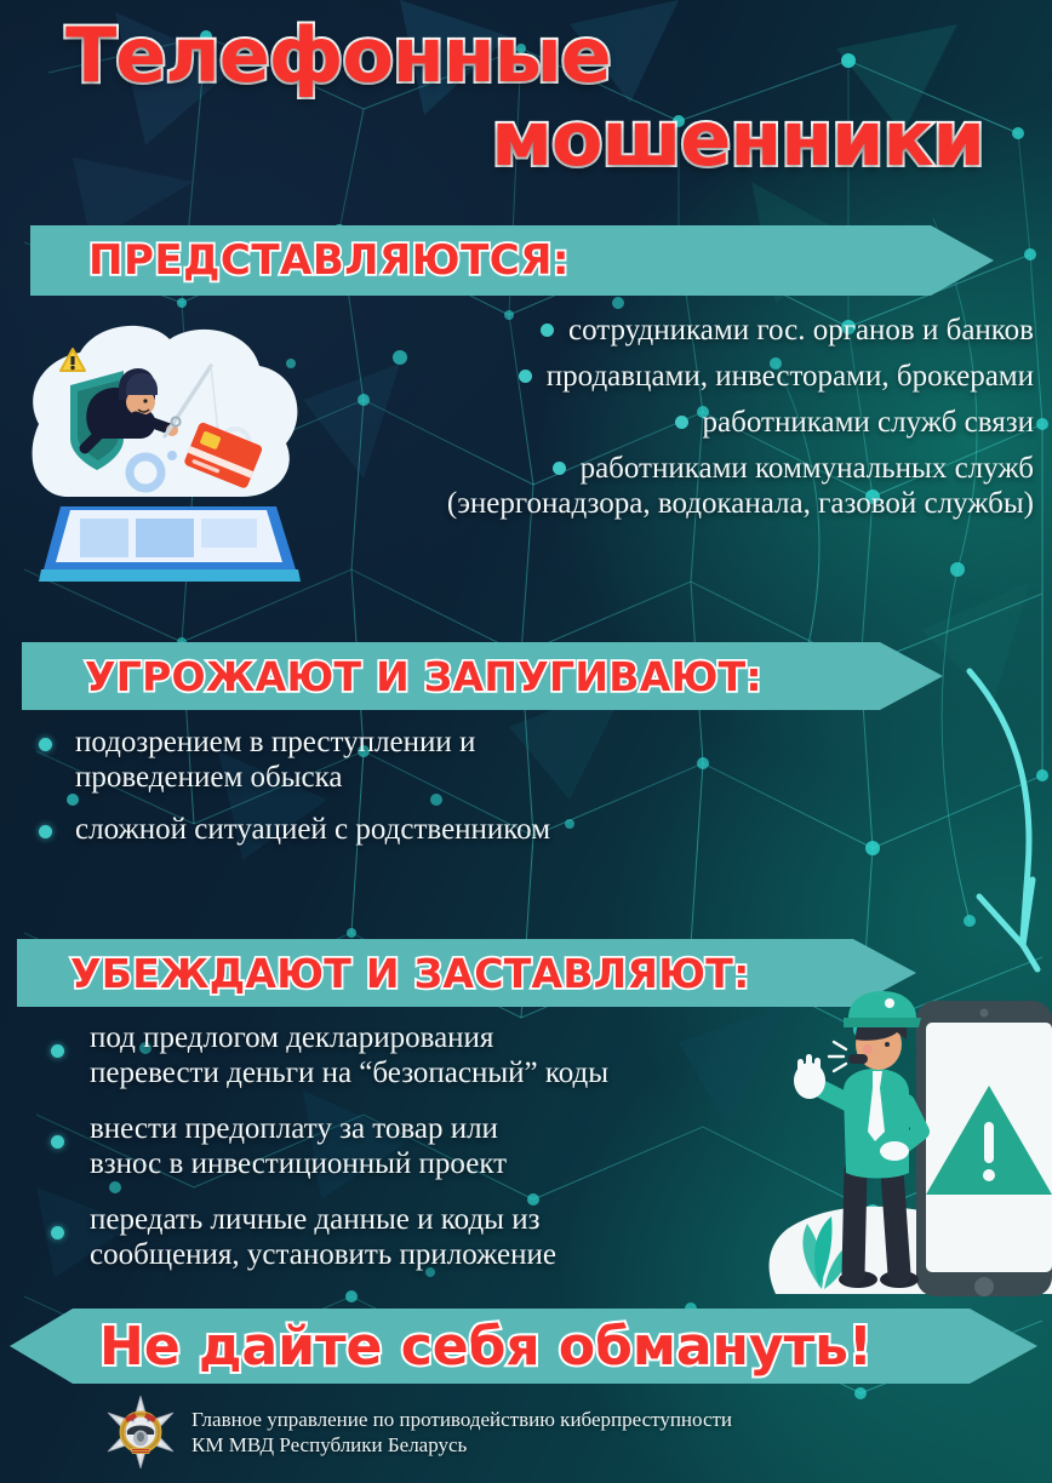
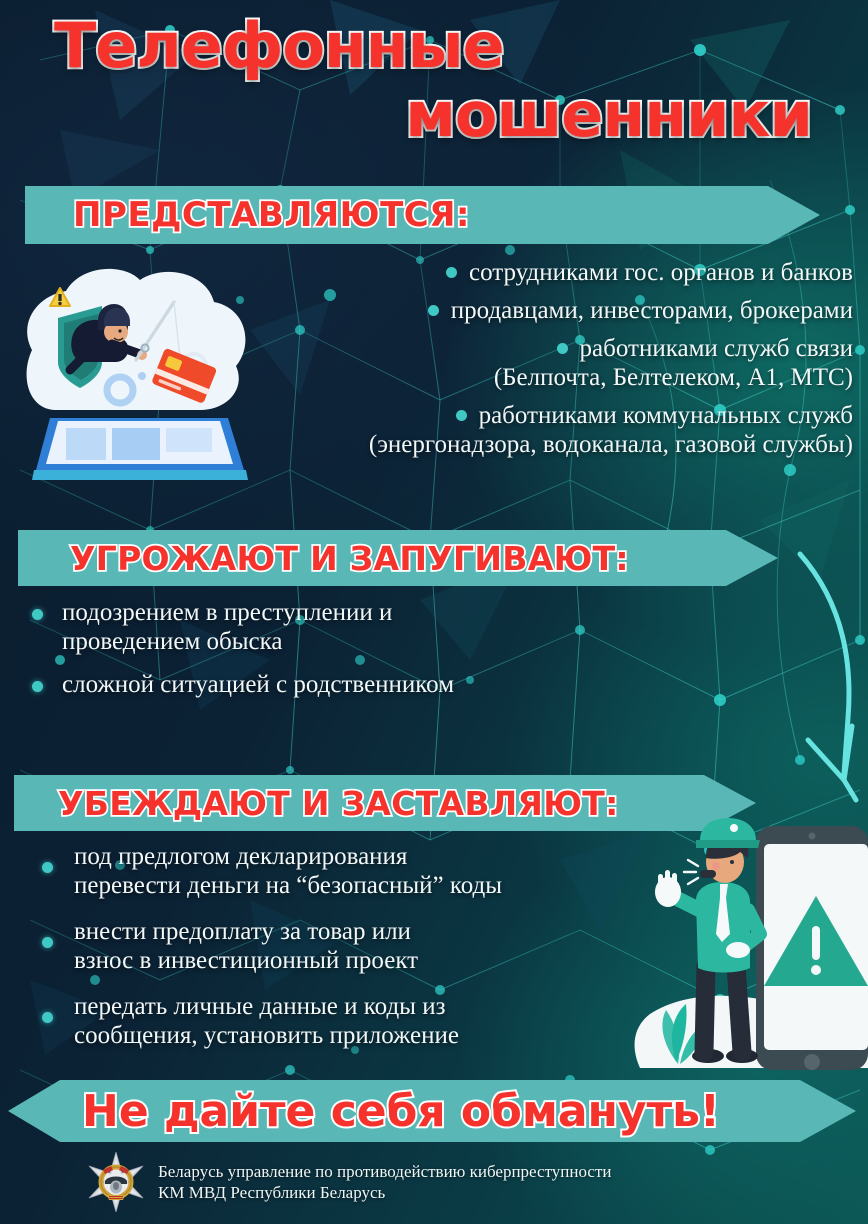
  Телефонные
  мошенники
  ПРЕДСТАВЛЯЮТСЯ:
  сотрудниками гос. органов и банков
  продавцами, инвесторами, брокерами
  работниками служб связи
+ (Белпочта, Белтелеком, А1, МТС)
  работниками коммунальных служб
  (энергонадзора, водоканала, газовой службы)
  УГРОЖАЮТ И ЗАПУГИВАЮТ:
  подозрением в преступлении и
  проведением обыска
  сложной ситуацией с родственником
  УБЕЖДАЮТ И ЗАСТАВЛЯЮТ:
  под предлогом декларирования
  перевести деньги на “безопасный” коды
  внести предоплату за товар или
  взнос в инвестиционный проект
  передать личные данные и коды из
  сообщения, установить приложение
  Не дайте себя обмануть!
- Главное управление по противодействию киберпреступности
+ Беларусь управление по противодействию киберпреступности
  КМ МВД Республики Беларусь
